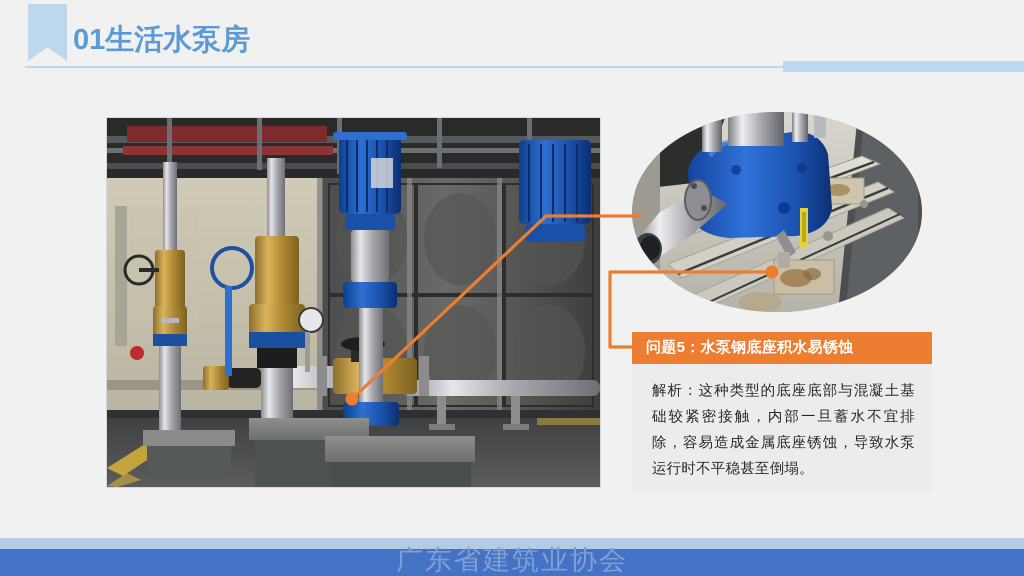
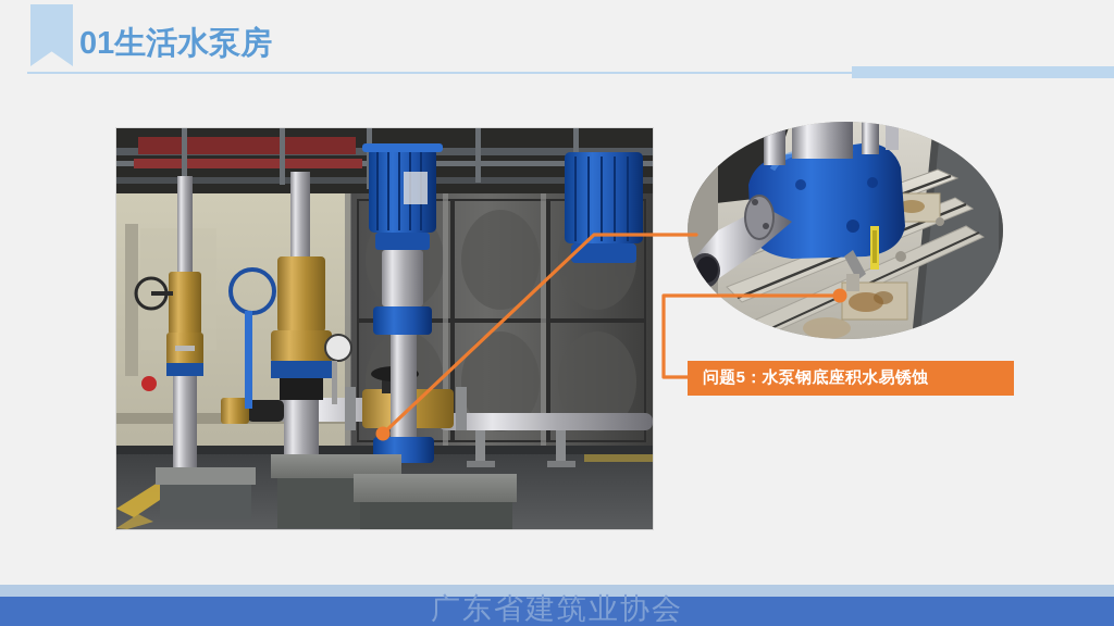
  01生活水泵房
  问题5：水泵钢底座积水易锈蚀
- 解析：这种类型的底座底部与混凝土基础较紧密接触，内部一旦蓄水不宜排除，容易造成金属底座锈蚀，导致水泵运行时不平稳甚至倒塌。
  广东省建筑业协会
